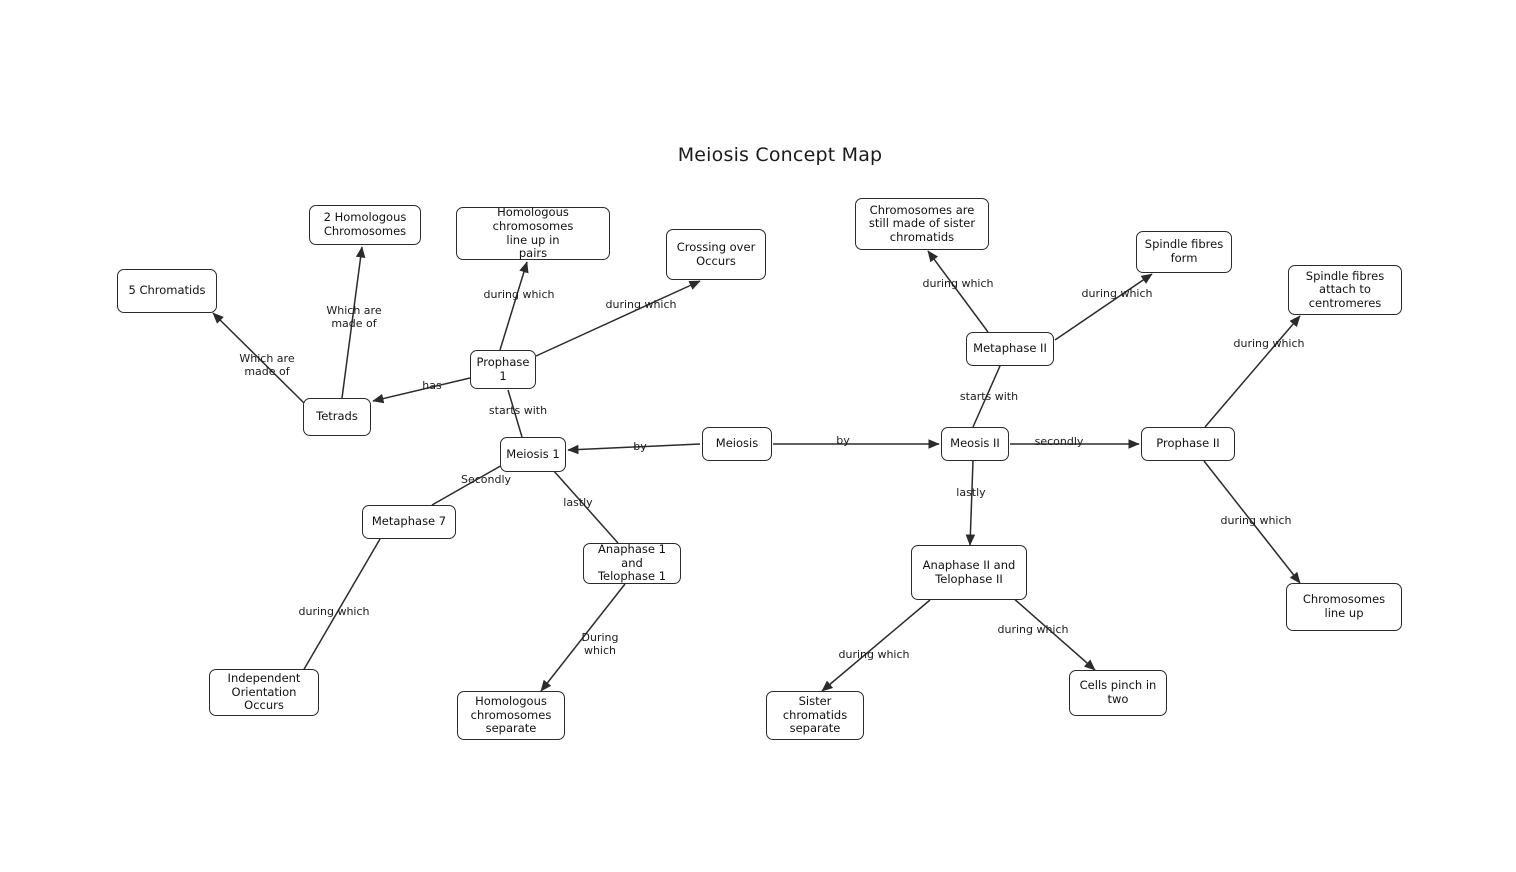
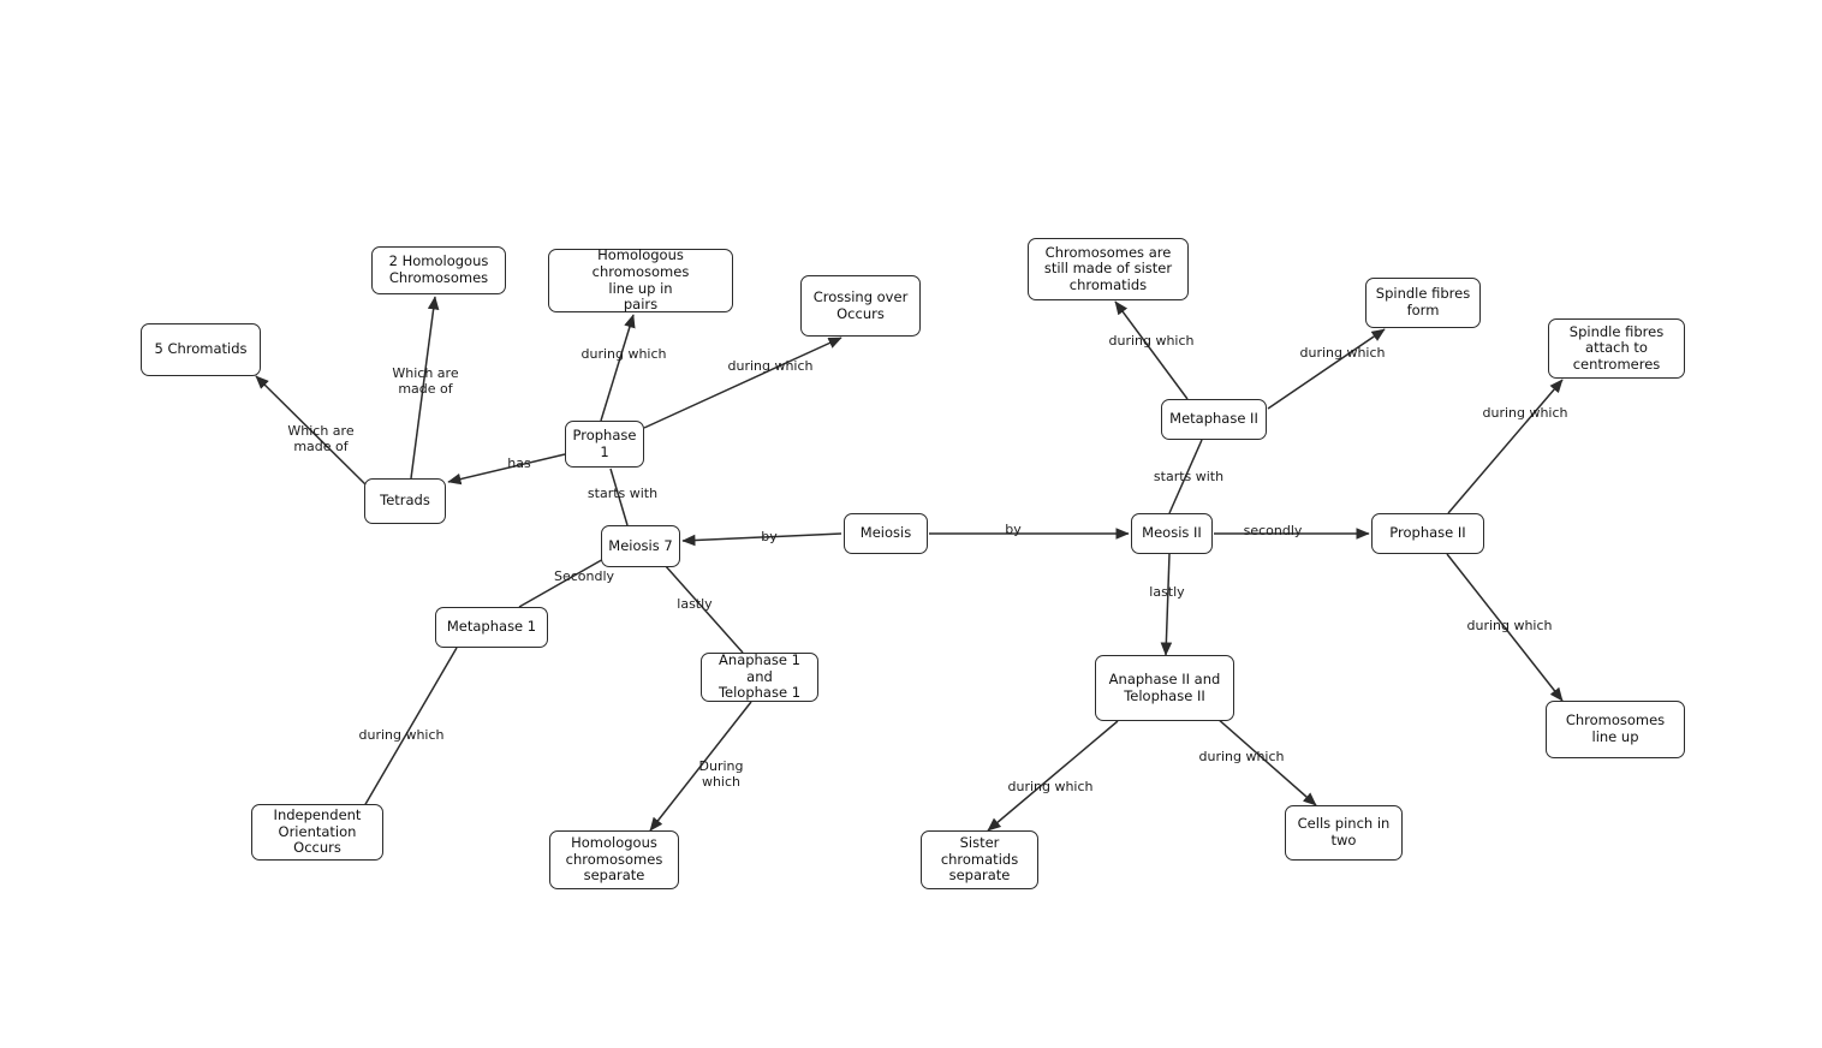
- Meiosis Concept Map
  5 Chromatids
  2 Homologous
  Chromosomes
  Homologous chromosomes
  line up in
  pairs
  Crossing over
  Occurs
  Chromosomes are
  still made of sister
  chromatids
  Spindle fibres
  form
  Spindle fibres
  attach to
  centromeres
  Tetrads
  Prophase
  1
  Metaphase II
- Meiosis 1
+ Meiosis 7
  Meiosis
  Meosis II
  Prophase II
- Metaphase 7
+ Metaphase 1
  Anaphase 1 and
  Telophase 1
  Anaphase II and
  Telophase II
  Chromosomes
  line up
  Independent
  Orientation Occurs
  Cells pinch in
  two
  Homologous
  chromosomes
  separate
  Sister
  chromatids
  separate
  by
  by
  secondly
  starts with
  Secondly
  lastly
  has
  during which
  during which
  Which are
  made of
  Which are
  made of
  during which
  During
  which
  starts with
  lastly
  during which
  during which
  during which
  during which
  during which
  during which
